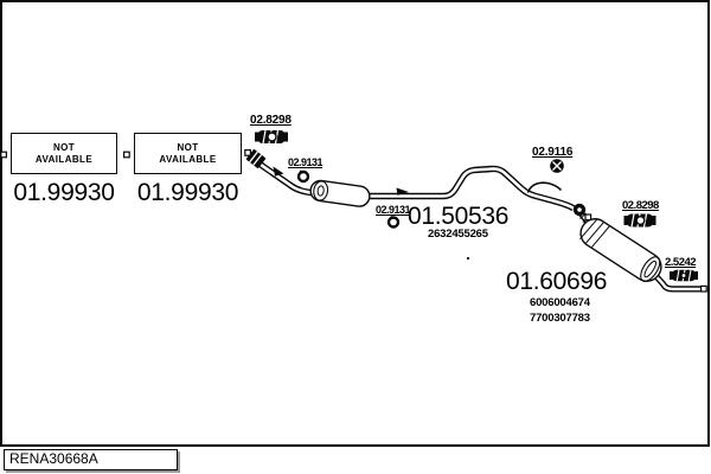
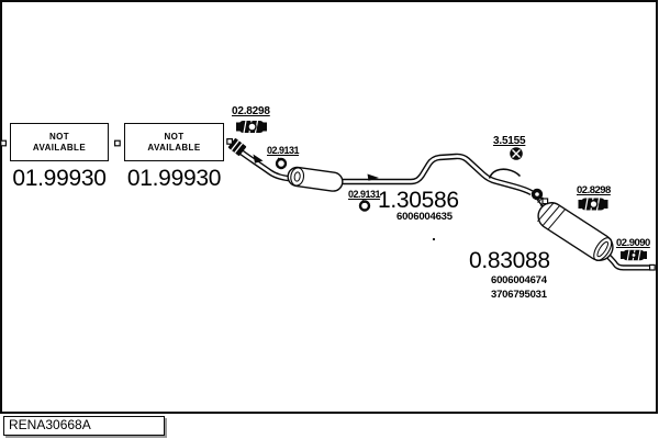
  NOT
  AVAILABLE
  NOT
  AVAILABLE
  01.99930
  01.99930
- 01.50536
+ 1.30586
- 2632455265
+ 6006004635
- 01.60696
+ 0.83088
  6006004674
- 7700307783
+ 3706795031
  02.8298
  02.9131
  02.9131
- 02.9116
+ 3.5155
  02.8298
- 2.5242
+ 02.9090
  RENA30668A
